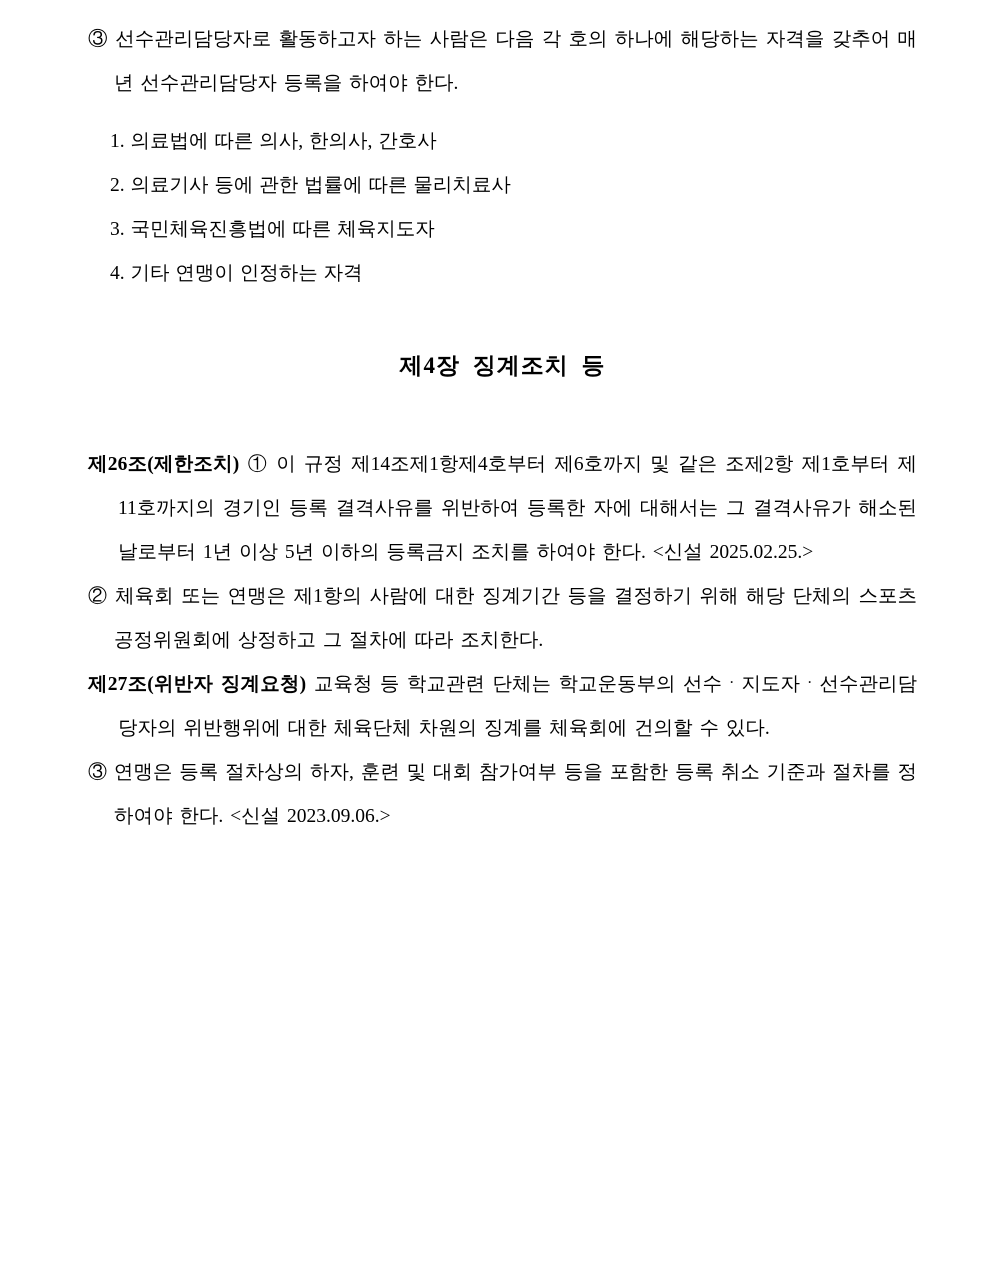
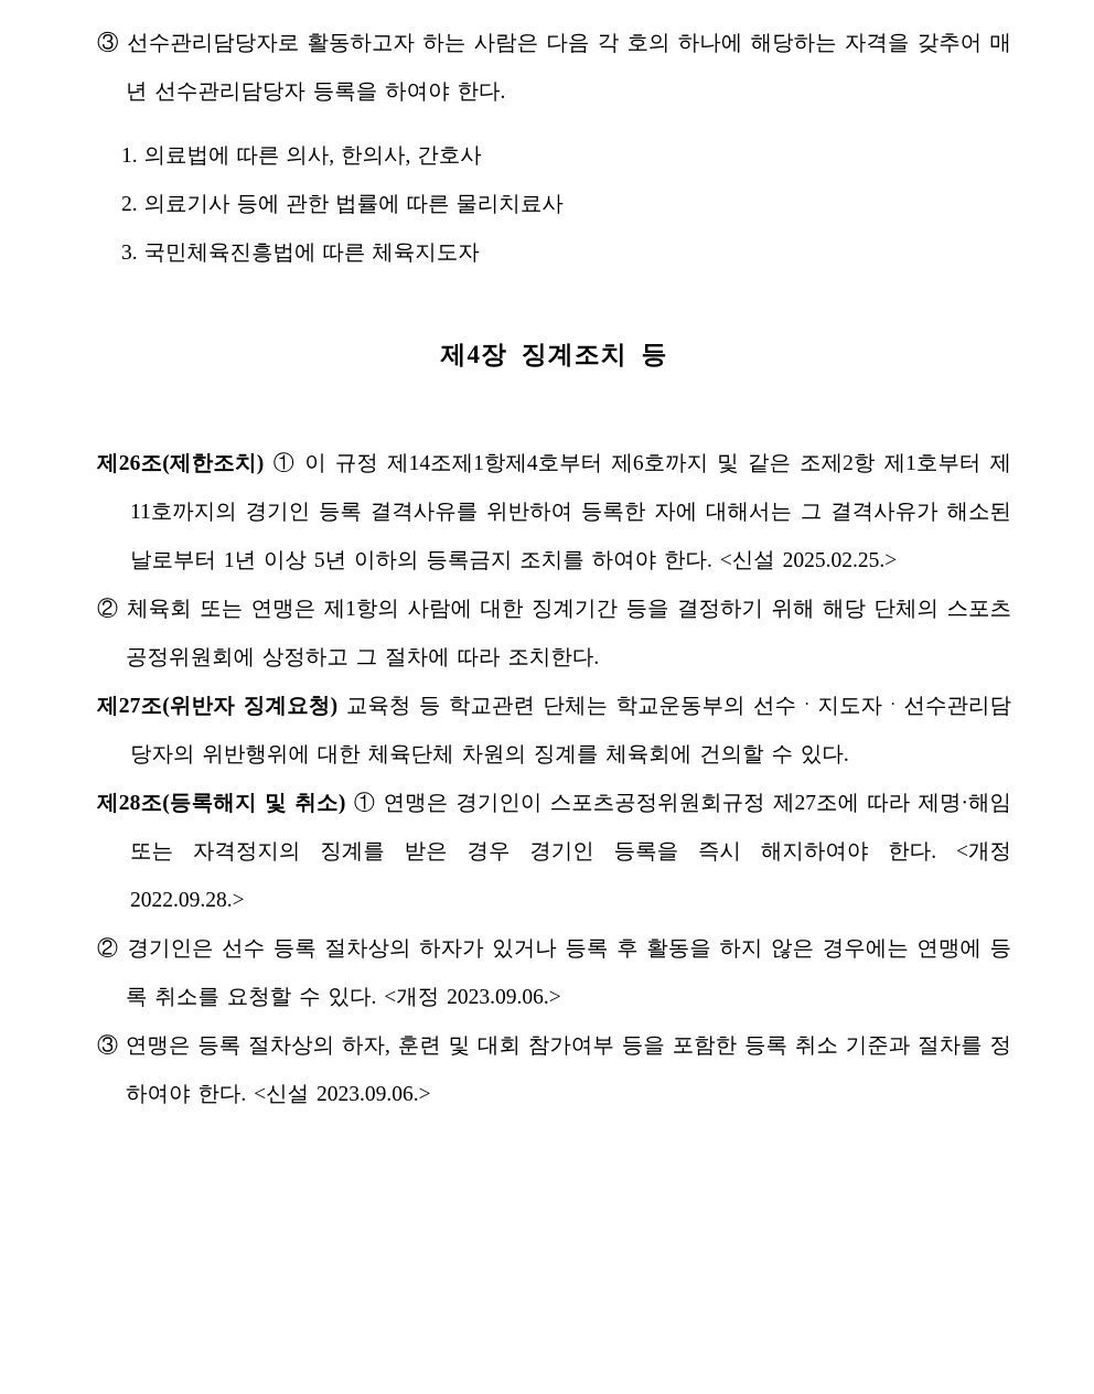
  ③ 선수관리담당자로 활동하고자 하는 사람은 다음 각 호의 하나에 해당하는 자격을 갖추어 매년 선수관리담당자 등록을 하여야 한다.
  1. 의료법에 따른 의사, 한의사, 간호사
  2. 의료기사 등에 관한 법률에 따른 물리치료사
  3. 국민체육진흥법에 따른 체육지도자
- 4. 기타 연맹이 인정하는 자격
  제4장 징계조치 등
  제26조(제한조치) ① 이 규정 제14조제1항제4호부터 제6호까지 및 같은 조제2항 제1호부터 제11호까지의 경기인 등록 결격사유를 위반하여 등록한 자에 대해서는 그 결격사유가 해소된 날로부터 1년 이상 5년 이하의 등록금지 조치를 하여야 한다. <신설 2025.02.25.>
  ② 체육회 또는 연맹은 제1항의 사람에 대한 징계기간 등을 결정하기 위해 해당 단체의 스포츠공정위원회에 상정하고 그 절차에 따라 조치한다.
  제27조(위반자 징계요청) 교육청 등 학교관련 단체는 학교운동부의 선수ㆍ지도자ㆍ선수관리담당자의 위반행위에 대한 체육단체 차원의 징계를 체육회에 건의할 수 있다.
+ 제28조(등록해지 및 취소) ① 연맹은 경기인이 스포츠공정위원회규정 제27조에 따라 제명·해임 또는 자격정지의 징계를 받은 경우 경기인 등록을 즉시 해지하여야 한다. <개정 2022.09.28.>
+ ② 경기인은 선수 등록 절차상의 하자가 있거나 등록 후 활동을 하지 않은 경우에는 연맹에 등록 취소를 요청할 수 있다. <개정 2023.09.06.>
  ③ 연맹은 등록 절차상의 하자, 훈련 및 대회 참가여부 등을 포함한 등록 취소 기준과 절차를 정하여야 한다. <신설 2023.09.06.>
